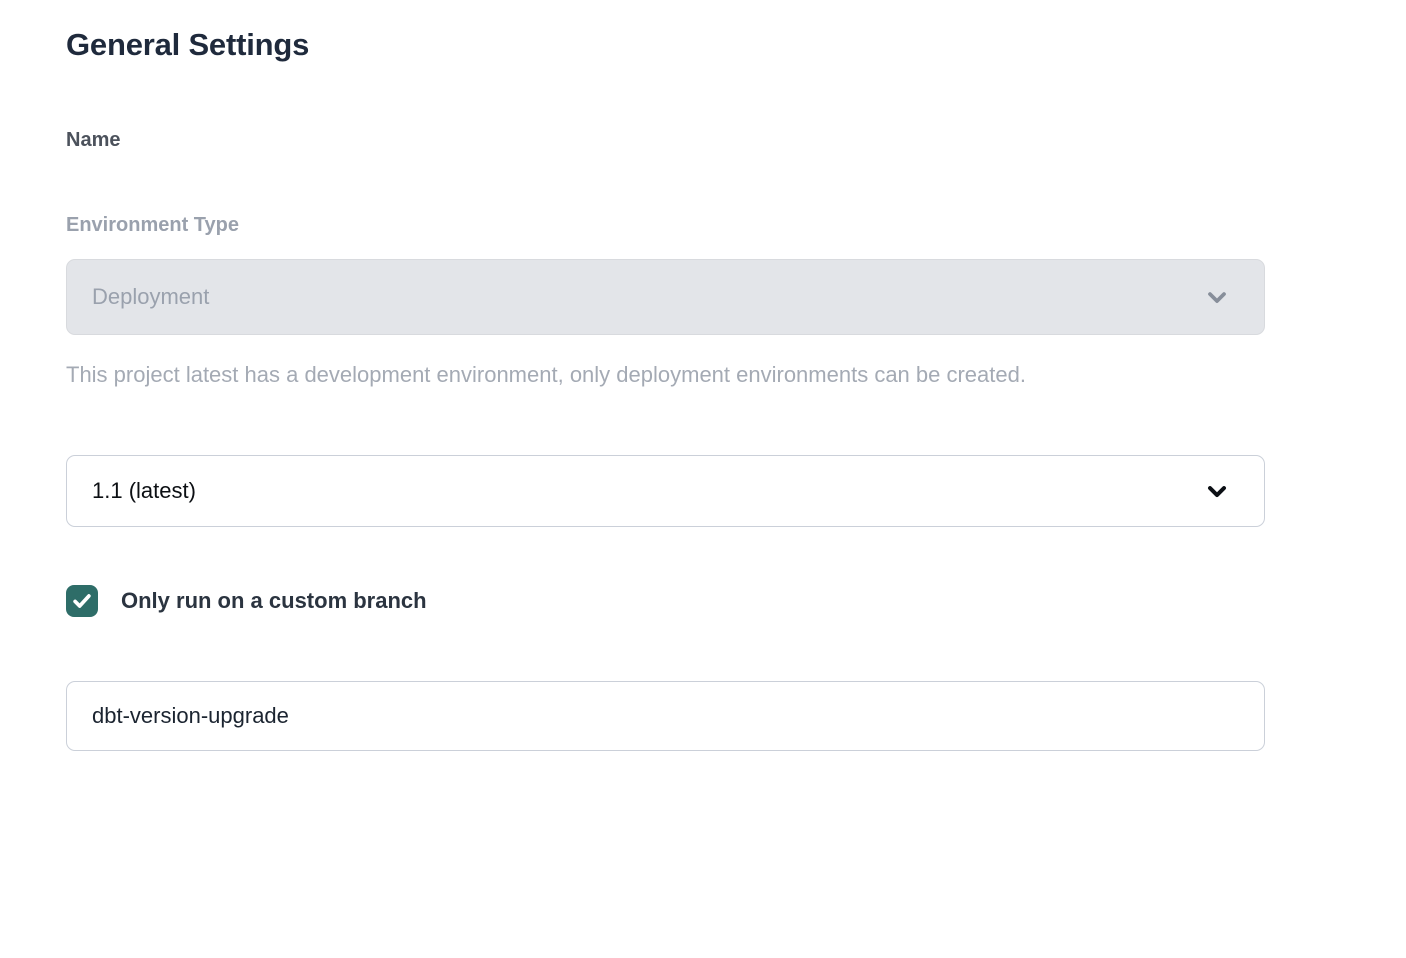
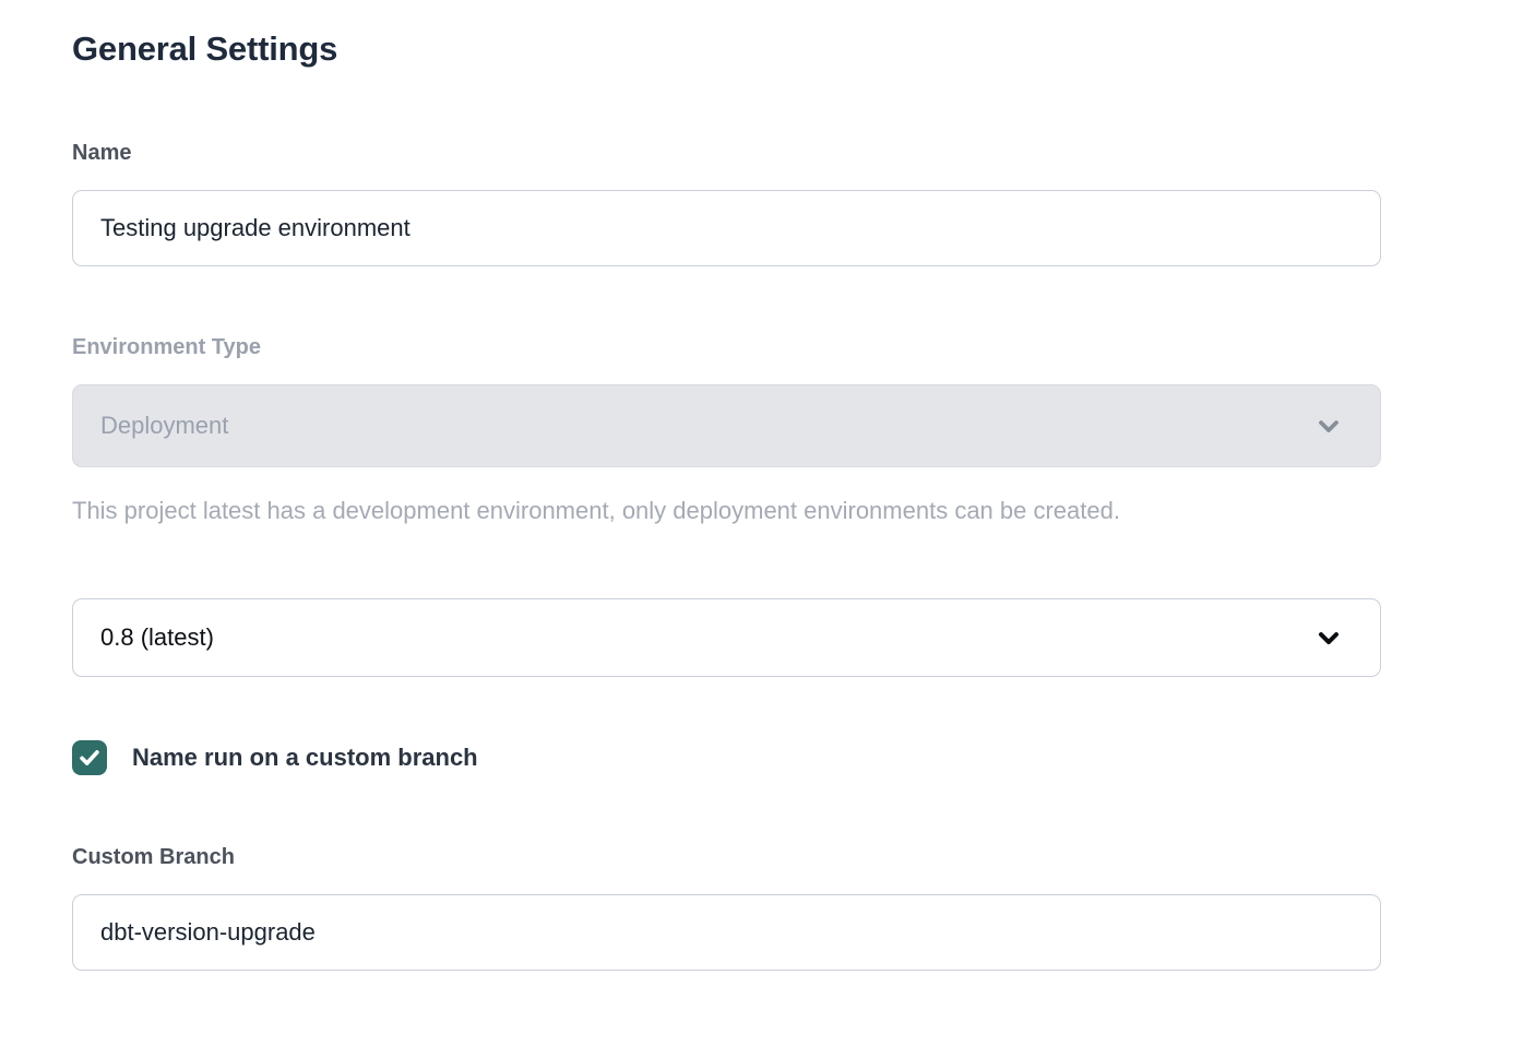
  General Settings
  Name
+ Testing upgrade environment
  Environment Type
  Deployment
  This project latest has a development environment, only deployment environments can be created.
- 1.1 (latest)
+ 0.8 (latest)
- Only run on a custom branch
+ Name run on a custom branch
+ Custom Branch
  dbt-version-upgrade
